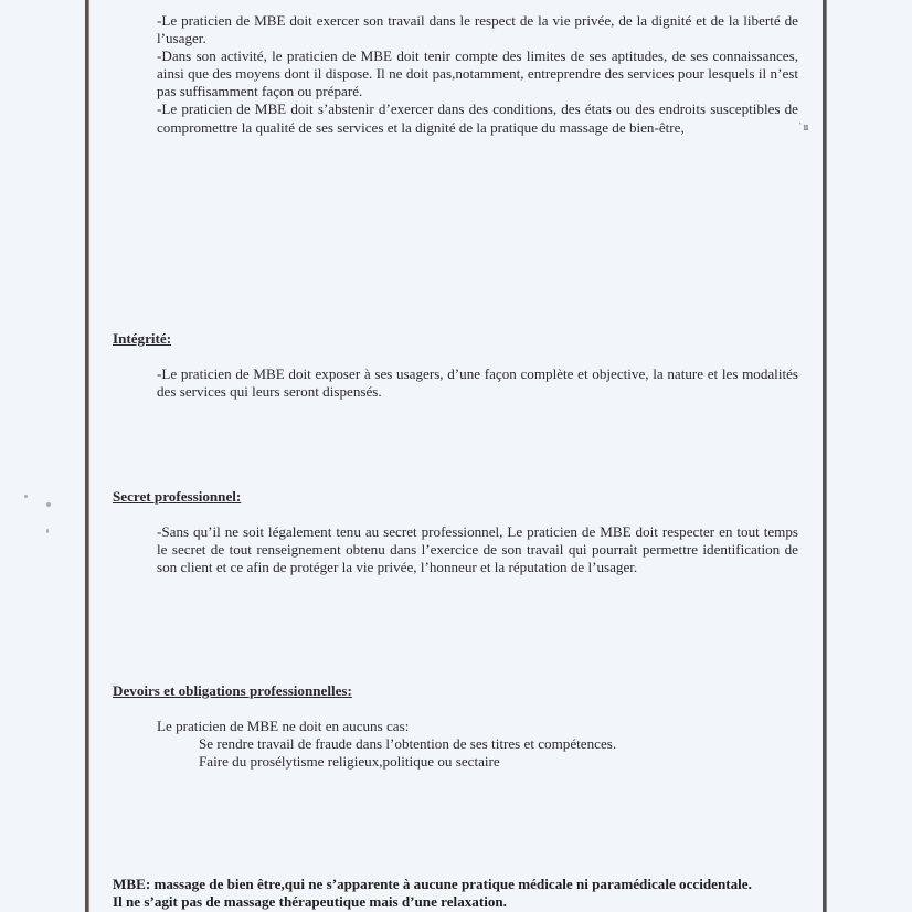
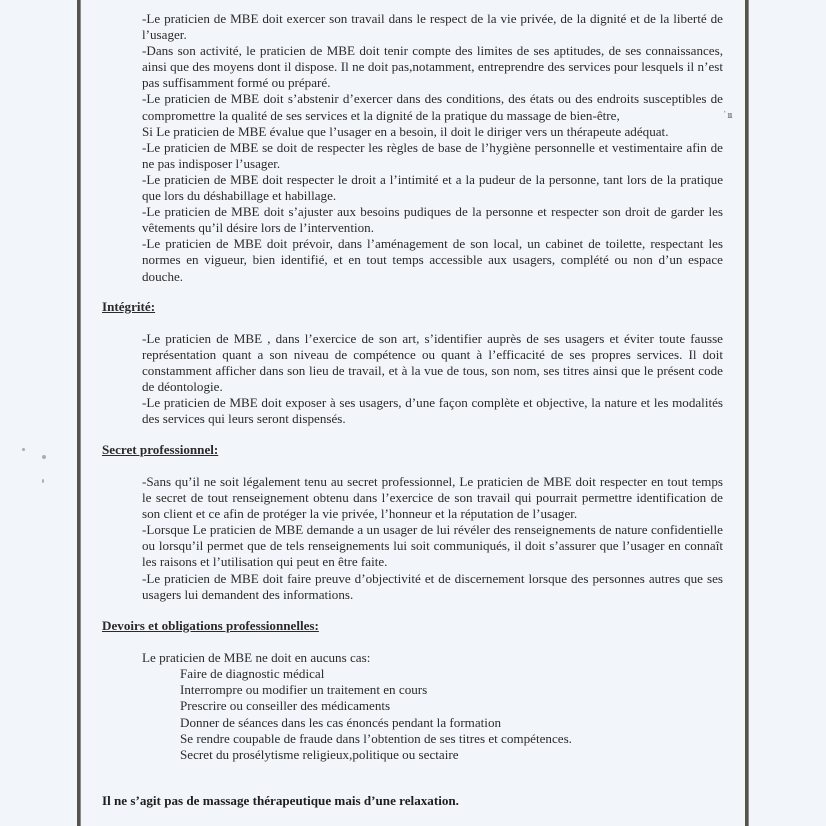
  ˈ ıı
  -Le praticien de MBE doit exercer son travail dans le respect de la vie privée, de la dignité et de la liberté de l’usager.
- -Dans son activité, le praticien de MBE doit tenir compte des limites de ses aptitudes, de ses connaissances, ainsi que des moyens dont il dispose. Il ne doit pas,notamment, entreprendre des services pour lesquels il n’est pas suffisamment façon ou préparé.
+ -Dans son activité, le praticien de MBE doit tenir compte des limites de ses aptitudes, de ses connaissances, ainsi que des moyens dont il dispose. Il ne doit pas,notamment, entreprendre des services pour lesquels il n’est pas suffisamment formé ou préparé.
  -Le praticien de MBE doit s’abstenir d’exercer dans des conditions, des états ou des endroits susceptibles de compromettre la qualité de ses services et la dignité de la pratique du massage de bien-être,
+ Si Le praticien de MBE évalue que l’usager en a besoin, il doit le diriger vers un thérapeute adéquat.
+ -Le praticien de MBE se doit de respecter les règles de base de l’hygiène personnelle et vestimentaire afin de ne pas indisposer l’usager.
+ -Le praticien de MBE doit respecter le droit a l’intimité et a la pudeur de la personne, tant lors de la pratique que lors du déshabillage et habillage.
+ -Le praticien de MBE doit s’ajuster aux besoins pudiques de la personne et respecter son droit de garder les vêtements qu’il désire lors de l’intervention.
+ -Le praticien de MBE doit prévoir, dans l’aménagement de son local, un cabinet de toilette, respectant les normes en vigueur, bien identifié, et en tout temps accessible aux usagers, complété ou non d’un espace douche.
  Intégrité:
+ -Le praticien de MBE , dans l’exercice de son art, s’identifier auprès de ses usagers et éviter toute fausse représentation quant a son niveau de compétence ou quant à l’efficacité de ses propres services. Il doit constamment afficher dans son lieu de travail, et à la vue de tous, son nom, ses titres ainsi que le présent code de déontologie.
  -Le praticien de MBE doit exposer à ses usagers, d’une façon complète et objective, la nature et les modalités des services qui leurs seront dispensés.
  Secret professionnel:
  -Sans qu’il ne soit légalement tenu au secret professionnel, Le praticien de MBE doit respecter en tout temps le secret de tout renseignement obtenu dans l’exercice de son travail qui pourrait permettre identification de son client et ce afin de protéger la vie privée, l’honneur et la réputation de l’usager.
+ -Lorsque Le praticien de MBE demande a un usager de lui révéler des renseignements de nature confidentielle ou lorsqu’il permet que de tels renseignements lui soit communiqués, il doit s’assurer que l’usager en connaît les raisons et l’utilisation qui peut en être faite.
+ -Le praticien de MBE doit faire preuve d’objectivité et de discernement lorsque des personnes autres que ses usagers lui demandent des informations.
  Devoirs et obligations professionnelles:
  Le praticien de MBE ne doit en aucuns cas:
+ Faire de diagnostic médical
+ Interrompre ou modifier un traitement en cours
+ Prescrire ou conseiller des médicaments
+ Donner de séances dans les cas énoncés pendant la formation
- Se rendre travail de fraude dans l’obtention de ses titres et compétences.
+ Se rendre coupable de fraude dans l’obtention de ses titres et compétences.
- Faire du prosélytisme religieux,politique ou sectaire
+ Secret du prosélytisme religieux,politique ou sectaire
- MBE: massage de bien être,qui ne s’apparente à aucune pratique médicale ni paramédicale occidentale.
  Il ne s’agit pas de massage thérapeutique mais d’une relaxation.
